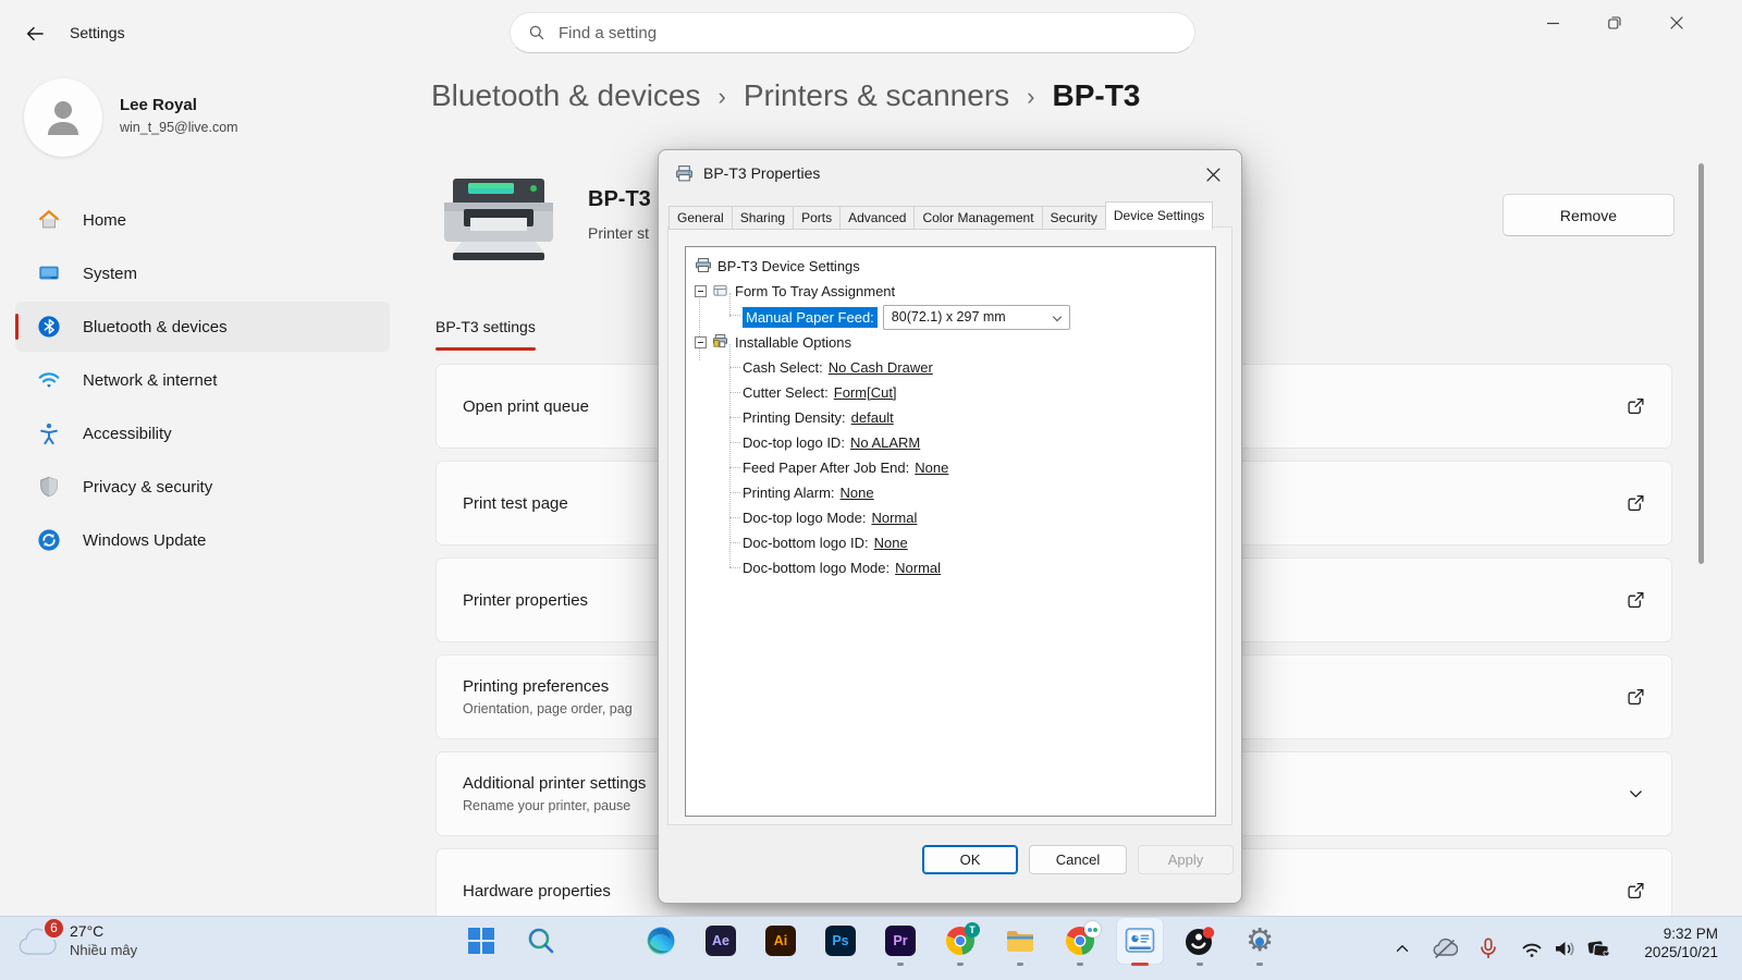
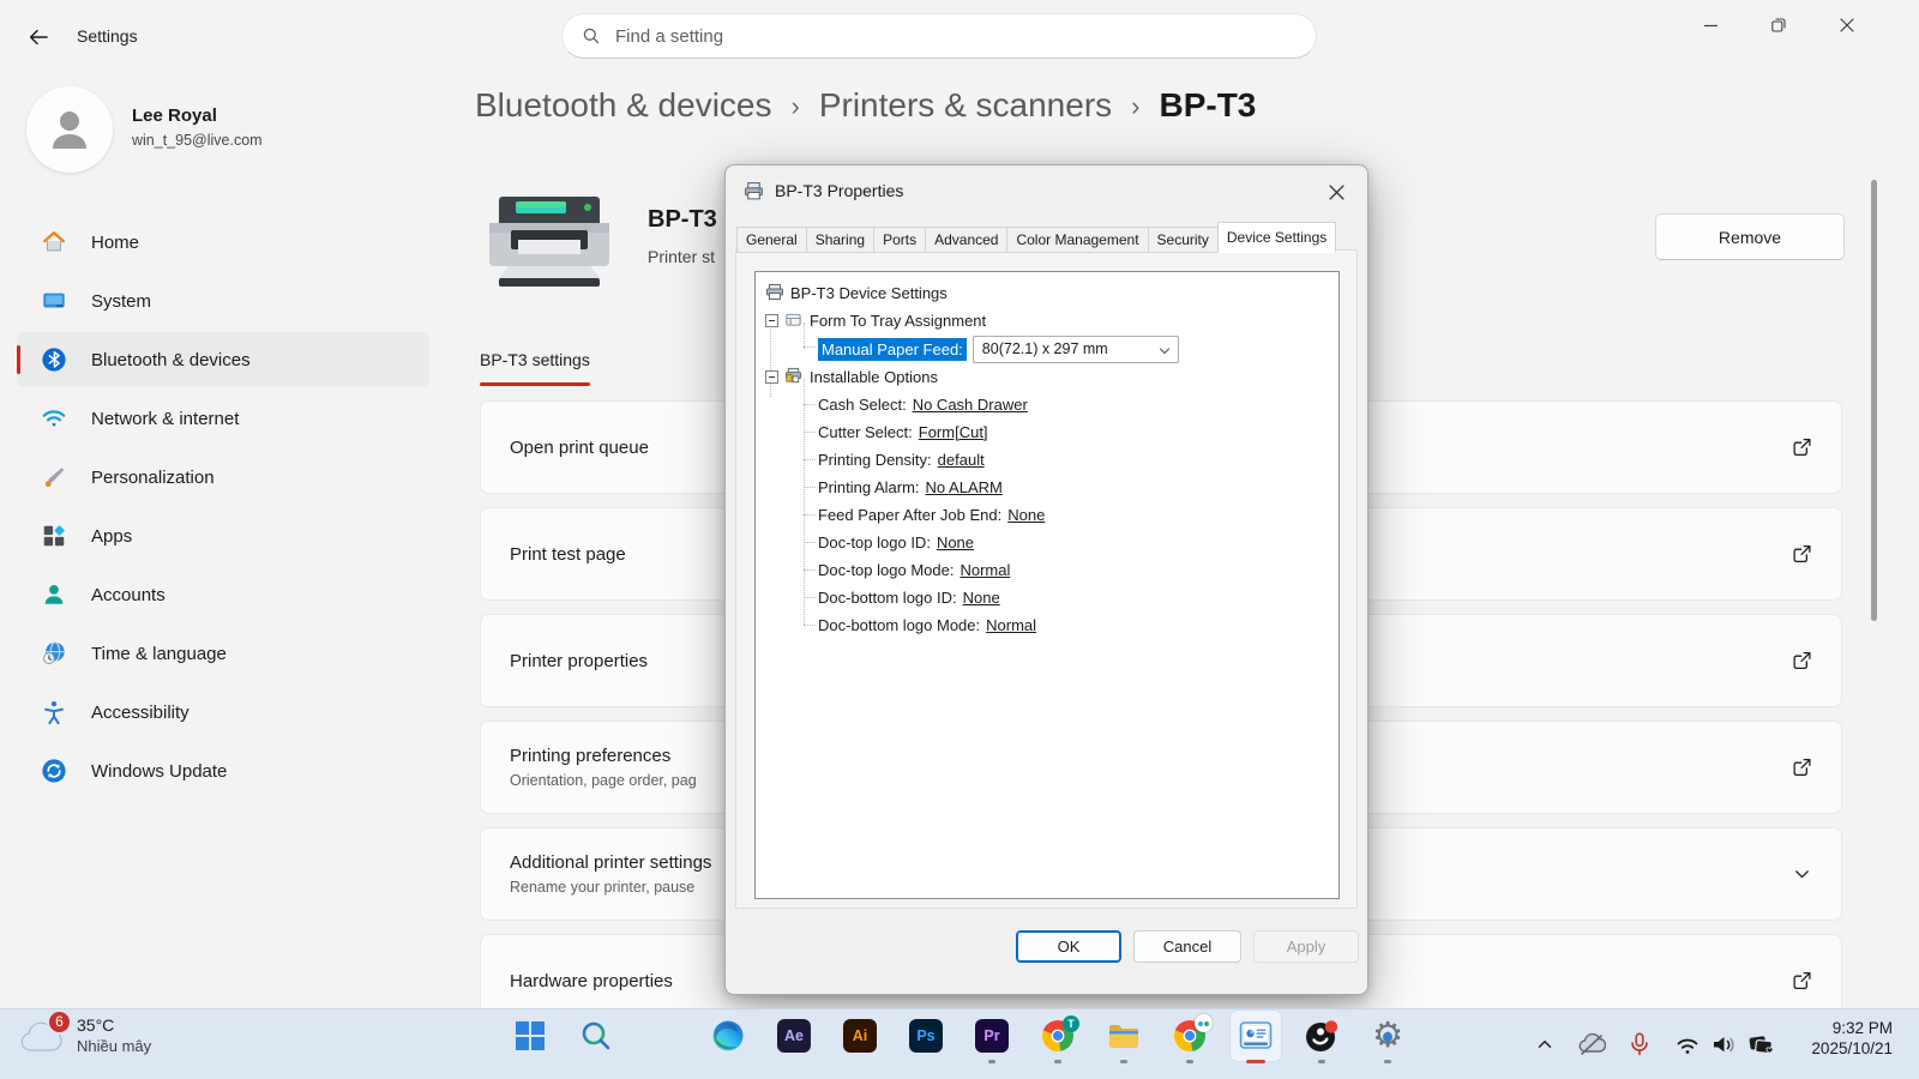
  Settings
  Find a setting
  Lee Royal
  win_t_95@live.com
  Home
  System
  Bluetooth & devices
  Network & internet
+ Personalization
+ Apps
+ Accounts
+ Time & language
  Accessibility
- Privacy & security
  Windows Update
  Bluetooth & devices
  ›
  Printers & scanners
  ›
  BP-T3
  BP-T3
  Printer st
  Remove
  BP-T3 settings
  Open print queue
  Print test page
  Printer properties
  Printing preferences
  Orientation, page order, pag
  Additional printer settings
  Rename your printer, pause
  Hardware properties
  BP-T3 Properties
  General
  Sharing
  Ports
  Advanced
  Color Management
  Security
  Device Settings
  BP-T3 Device Settings
  Form To Tray Assignment
  Manual Paper Feed:
  80(72.1) x 297 mm
  Installable Options
  Cash Select:
  No Cash Drawer
  Cutter Select:
  Form[Cut]
  Printing Density:
  default
- Doc-top logo ID:
+ Printing Alarm:
  No ALARM
  Feed Paper After Job End:
  None
- Printing Alarm:
+ Doc-top logo ID:
  None
  Doc-top logo Mode:
  Normal
  Doc-bottom logo ID:
  None
  Doc-bottom logo Mode:
  Normal
  OK
  Cancel
  Apply
  6
- 27°C
+ 35°C
  Nhiều mây
  Ae
  Ai
  Ps
  Pr
  T
  9:32 PM
  2025/10/21
